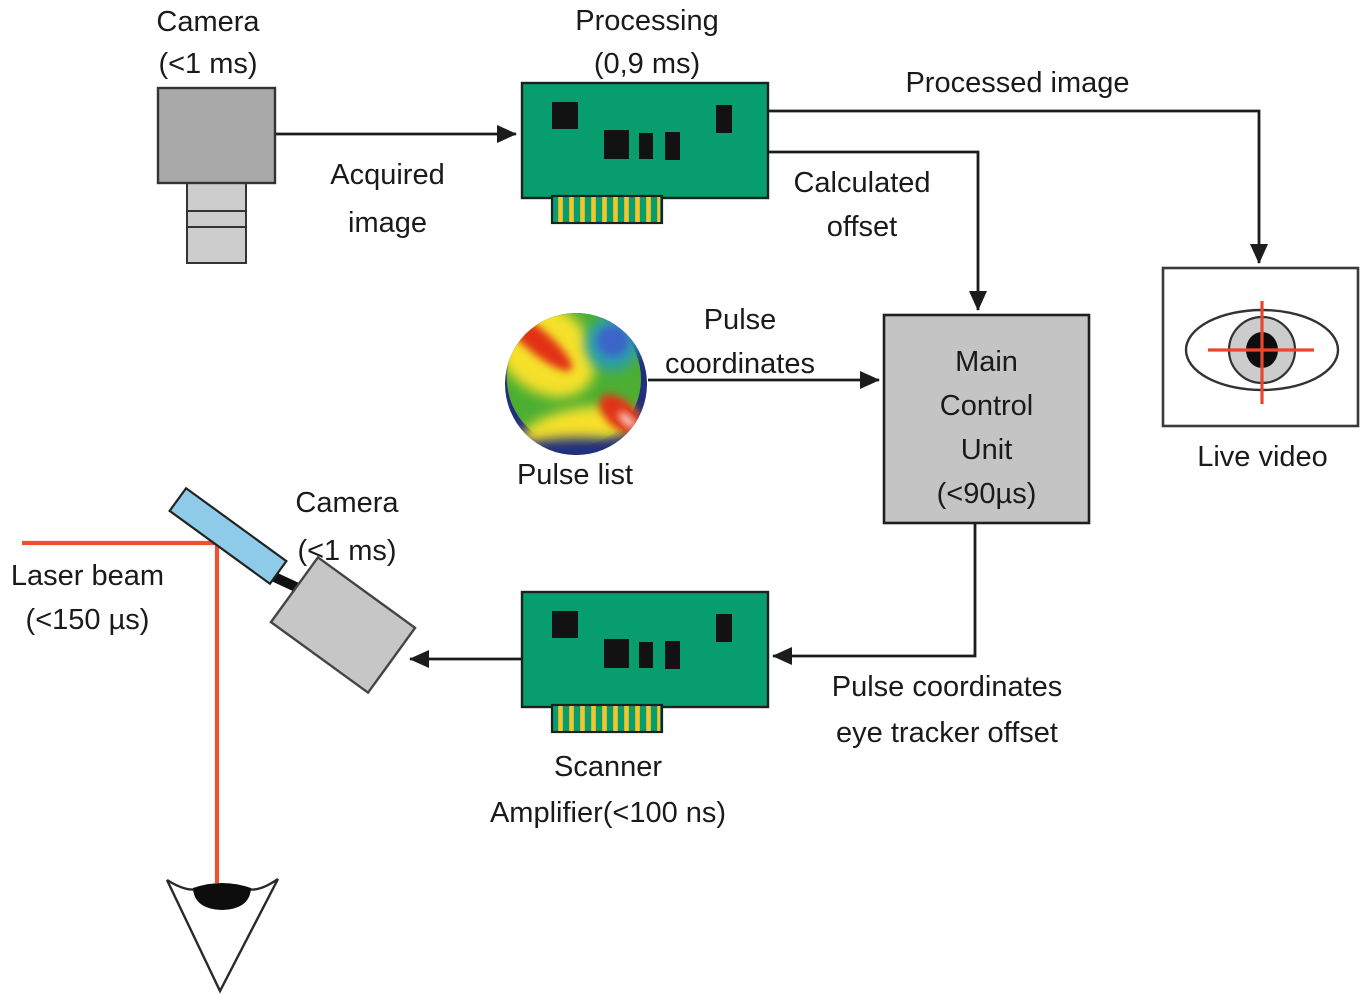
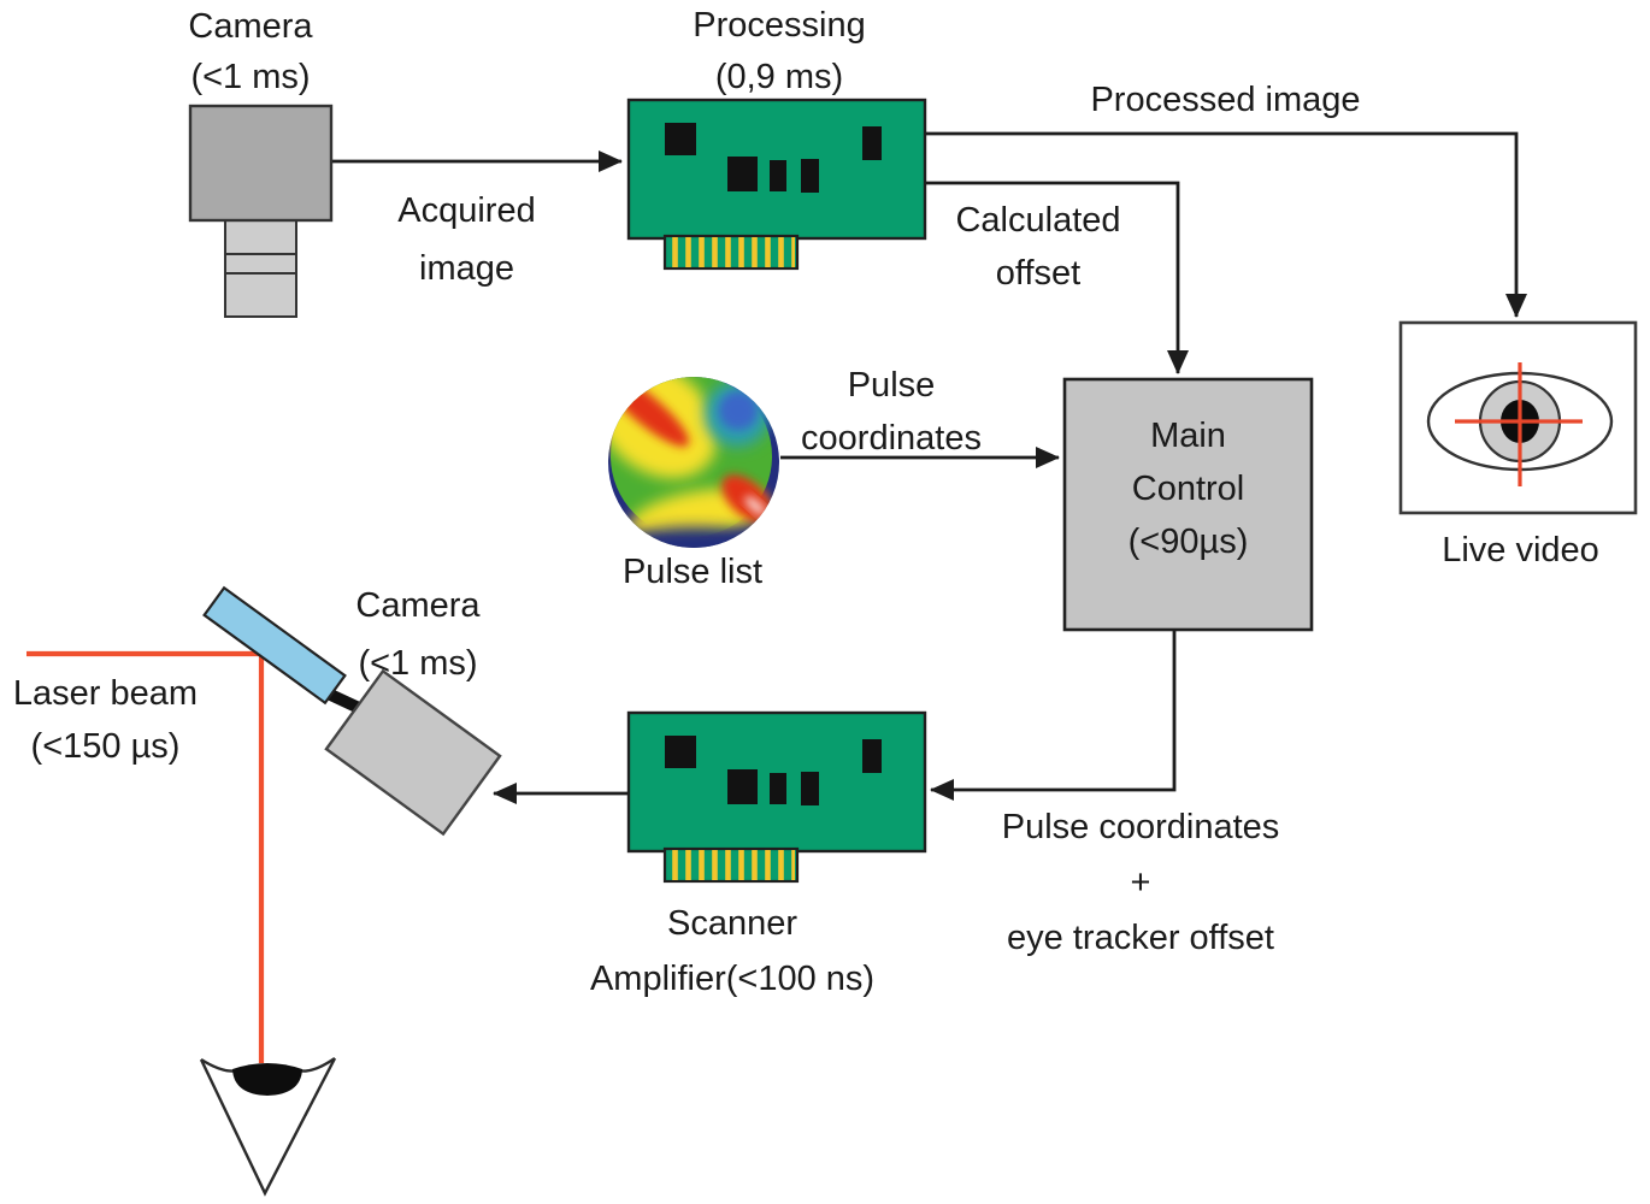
  Camera
  (<1 ms)
  Processing
  (0,9 ms)
  Acquired
  image
  Processed image
  Calculated
  offset
  Pulse
  coordinates
  Main
  Control
- Unit
  (<90µs)
  Live video
  Pulse list
  Laser beam
  (<150 µs)
  Camera
  (<1 ms)
  Scanner
  Amplifier(<100 ns)
  Pulse coordinates
+ +
  eye tracker offset
